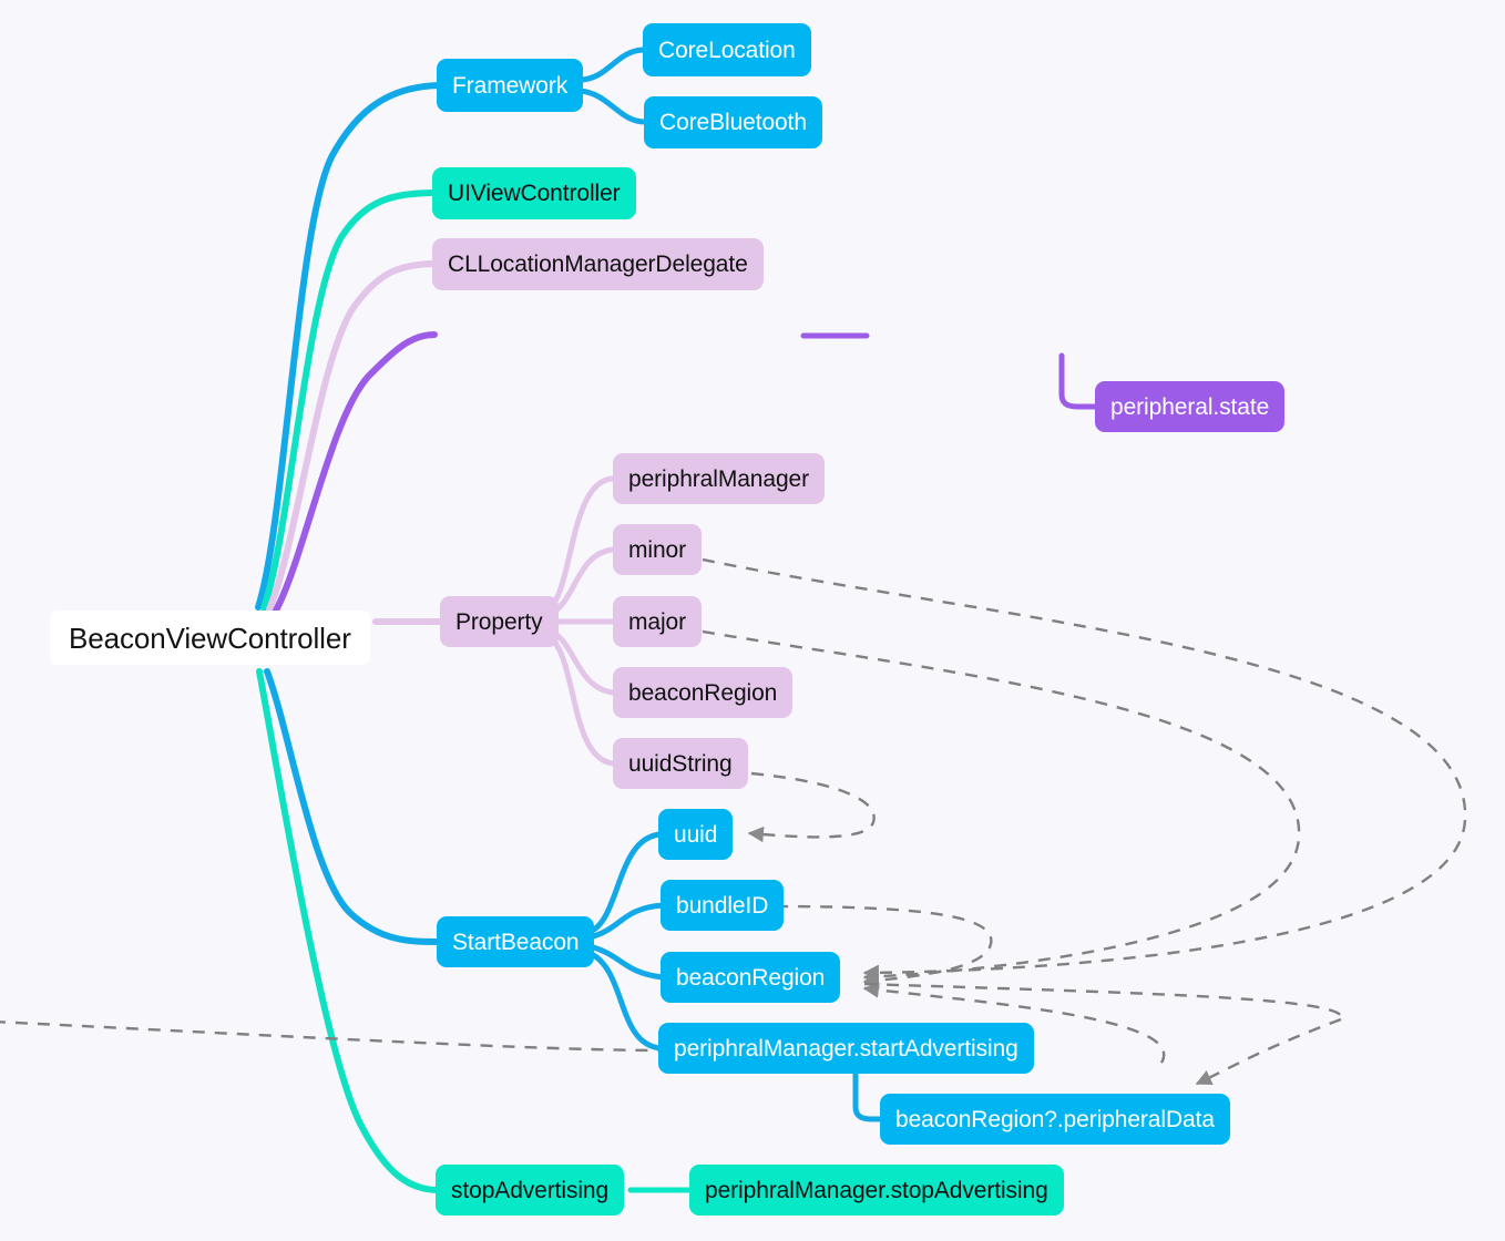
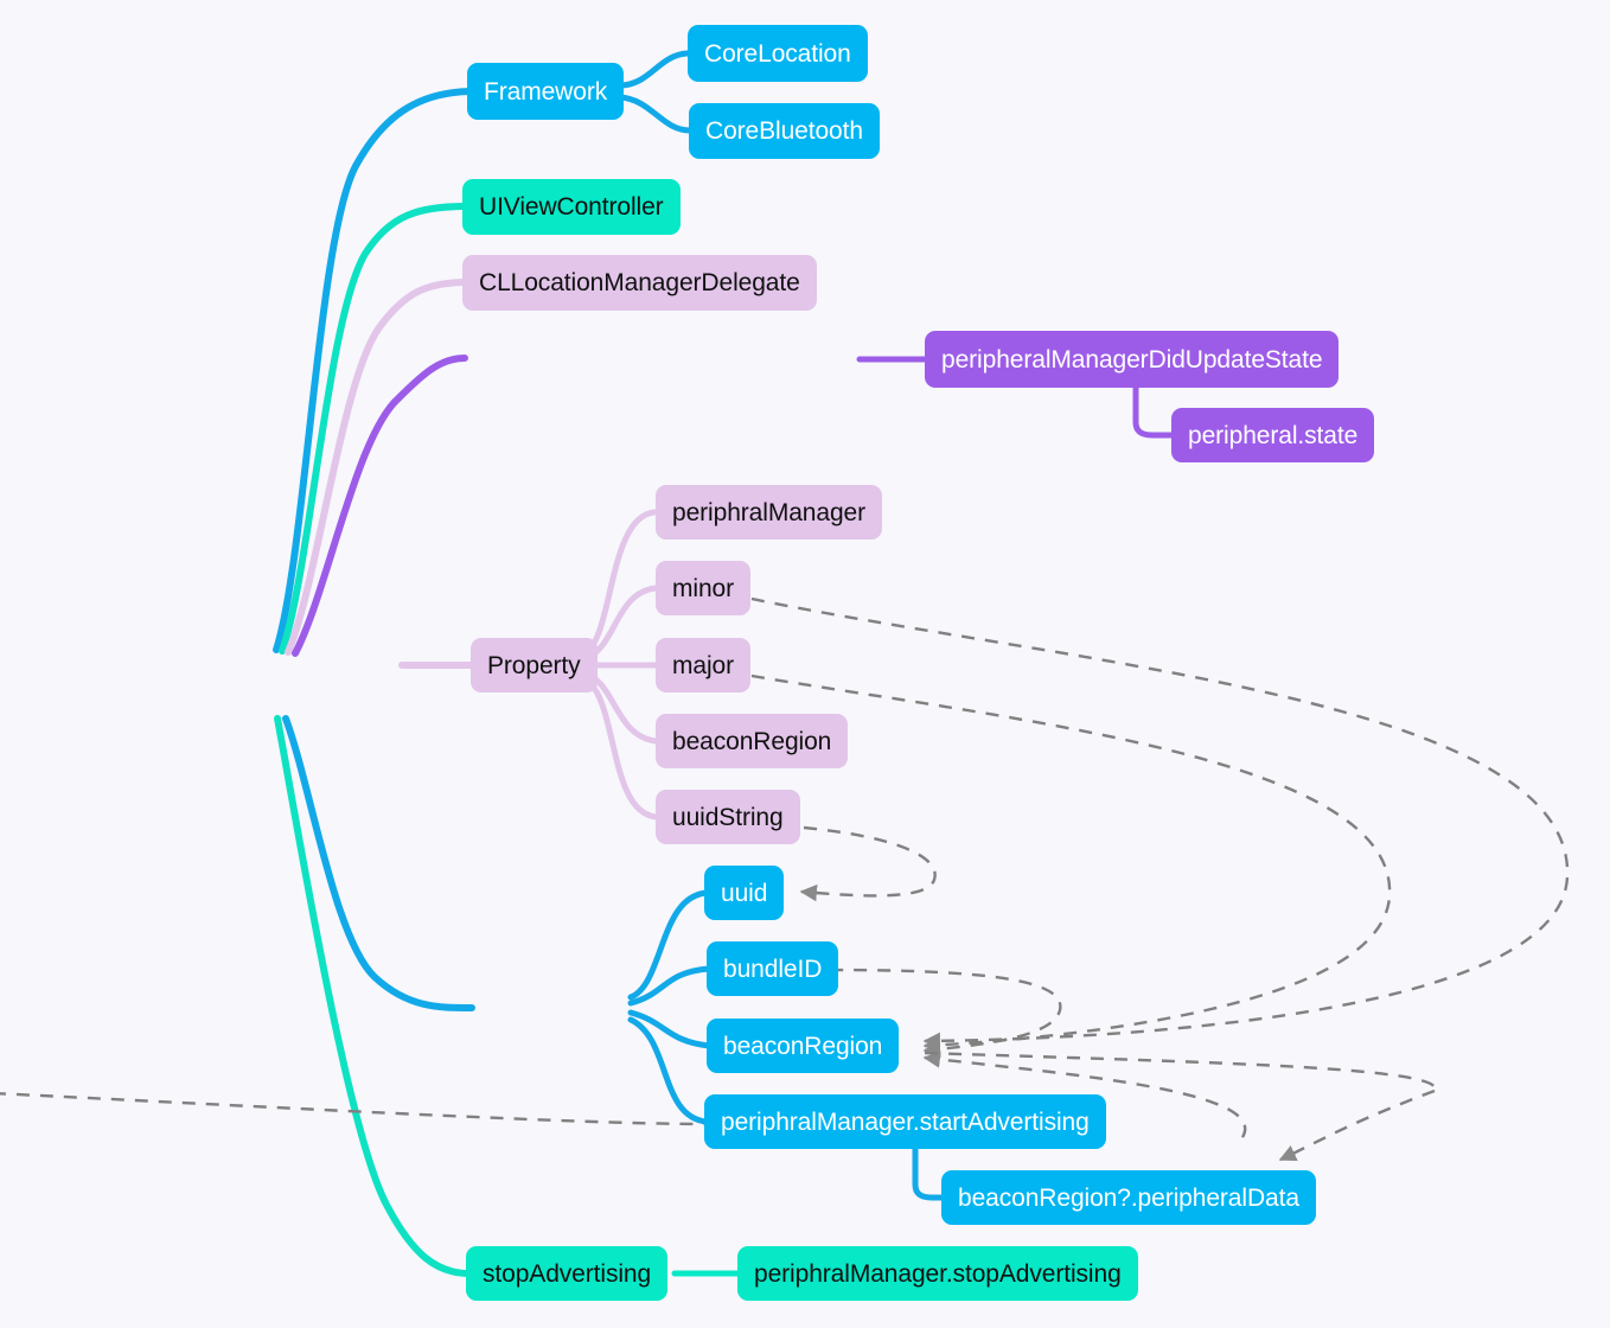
- BeaconViewController
  Framework
  CoreLocation
  CoreBluetooth
  UIViewController
  CLLocationManagerDelegate
+ peripheralManagerDidUpdateState
  peripheral.state
  Property
  periphralManager
  minor
  major
  beaconRegion
  uuidString
- StartBeacon
  uuid
  bundleID
  beaconRegion
  periphralManager.startAdvertising
  beaconRegion?.peripheralData
  stopAdvertising
  periphralManager.stopAdvertising
